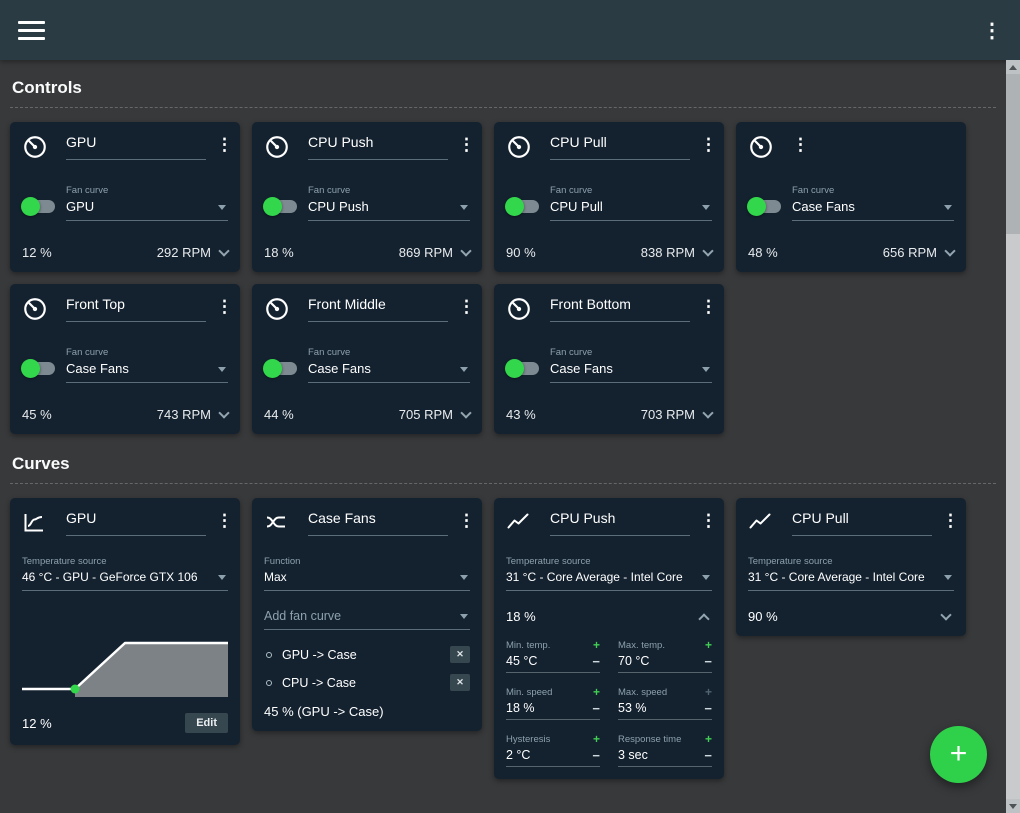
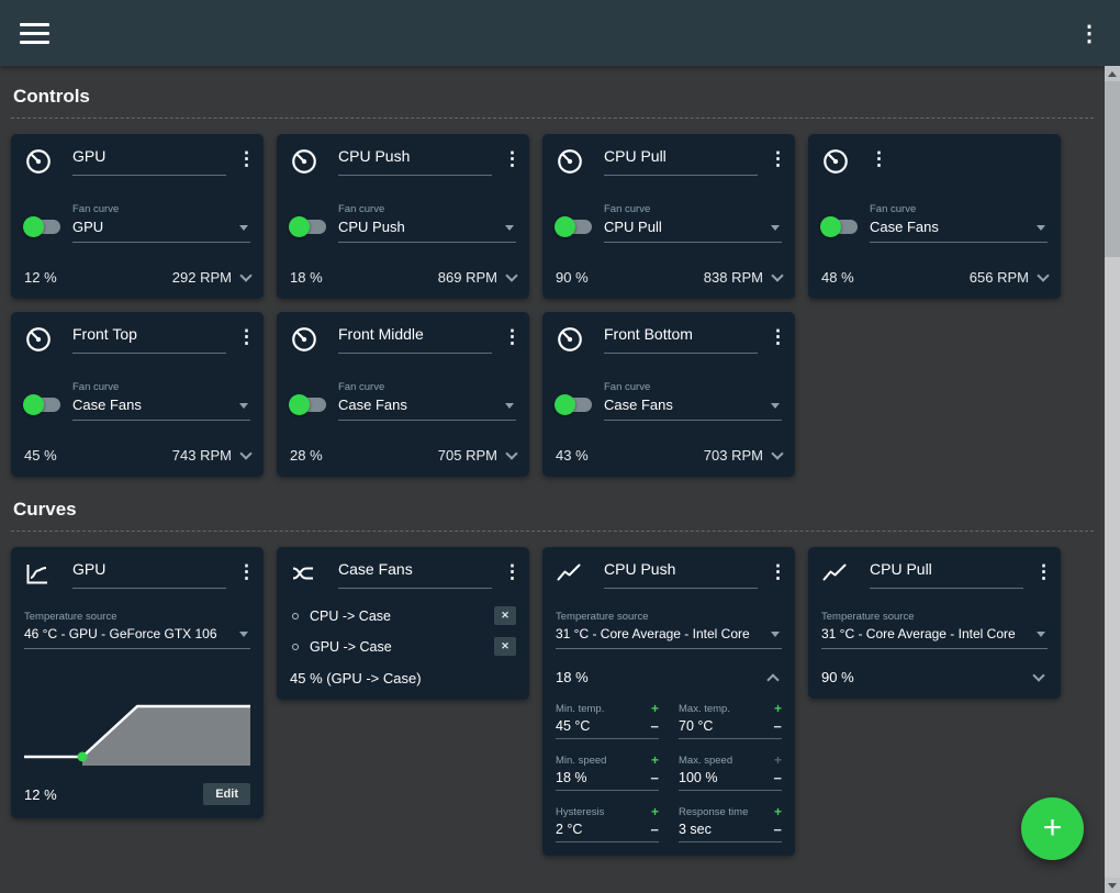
  ⋮
  Controls
  GPU
  ⋮
  Fan curve
  GPU
  12 %
  292 RPM
  CPU Push
  ⋮
  Fan curve
  CPU Push
  18 %
  869 RPM
  CPU Pull
  ⋮
  Fan curve
  CPU Pull
  90 %
  838 RPM
  ⋮
  Fan curve
  Case Fans
  48 %
  656 RPM
  Front Top
  ⋮
  Fan curve
  Case Fans
  45 %
  743 RPM
  Front Middle
  ⋮
  Fan curve
  Case Fans
- 44 %
+ 28 %
  705 RPM
  Front Bottom
  ⋮
  Fan curve
  Case Fans
  43 %
  703 RPM
  Curves
  GPU
  ⋮
  Temperature source
  46 °C - GPU - GeForce GTX 106
  12 %
  Edit
  Case Fans
  ⋮
- Function
- Max
- Add fan curve
- GPU -> Case
+ CPU -> Case
  ✕
- CPU -> Case
+ GPU -> Case
  ✕
  45 % (GPU -> Case)
  CPU Push
  ⋮
  Temperature source
  31 °C - Core Average - Intel Core
  18 %
  Min. temp.
  +
  45 °C
  −
  Max. temp.
  +
  70 °C
  −
  Min. speed
  +
  18 %
  −
  Max. speed
  +
- 53 %
+ 100 %
  −
  Hysteresis
  +
  2 °C
  −
  Response time
  +
  3 sec
  −
  CPU Pull
  ⋮
  Temperature source
  31 °C - Core Average - Intel Core
  90 %
  +
